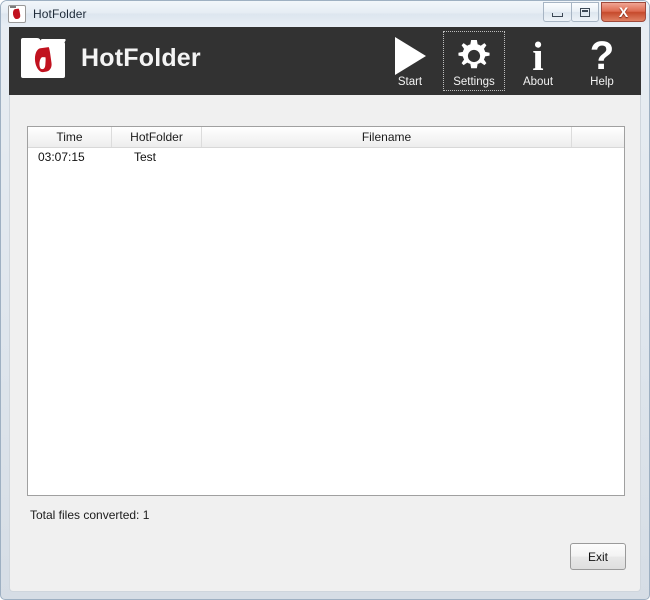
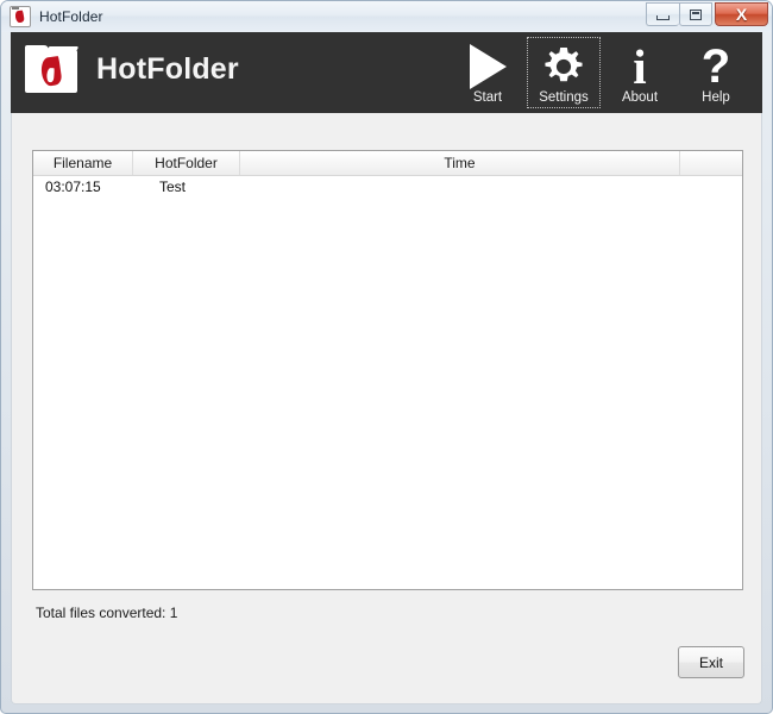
  HotFolder
  X
  HotFolder
  Start
  Settings
  i
  About
  ?
  Help
- Time
+ Filename
  HotFolder
- Filename
+ Time
  03:07:15
  Test
  Total files converted: 1
  Exit
